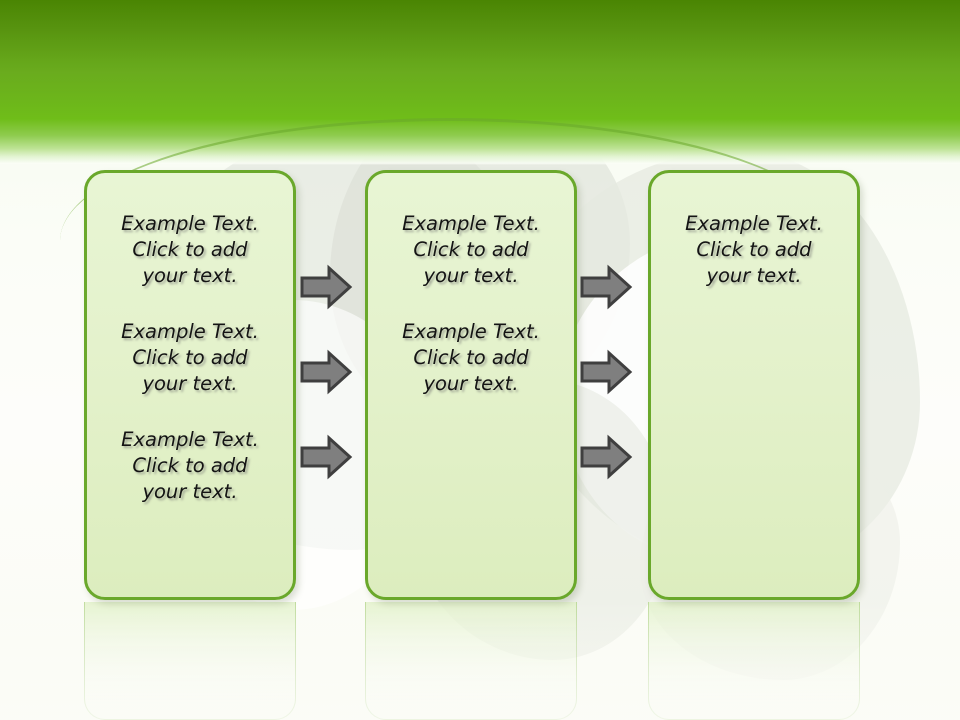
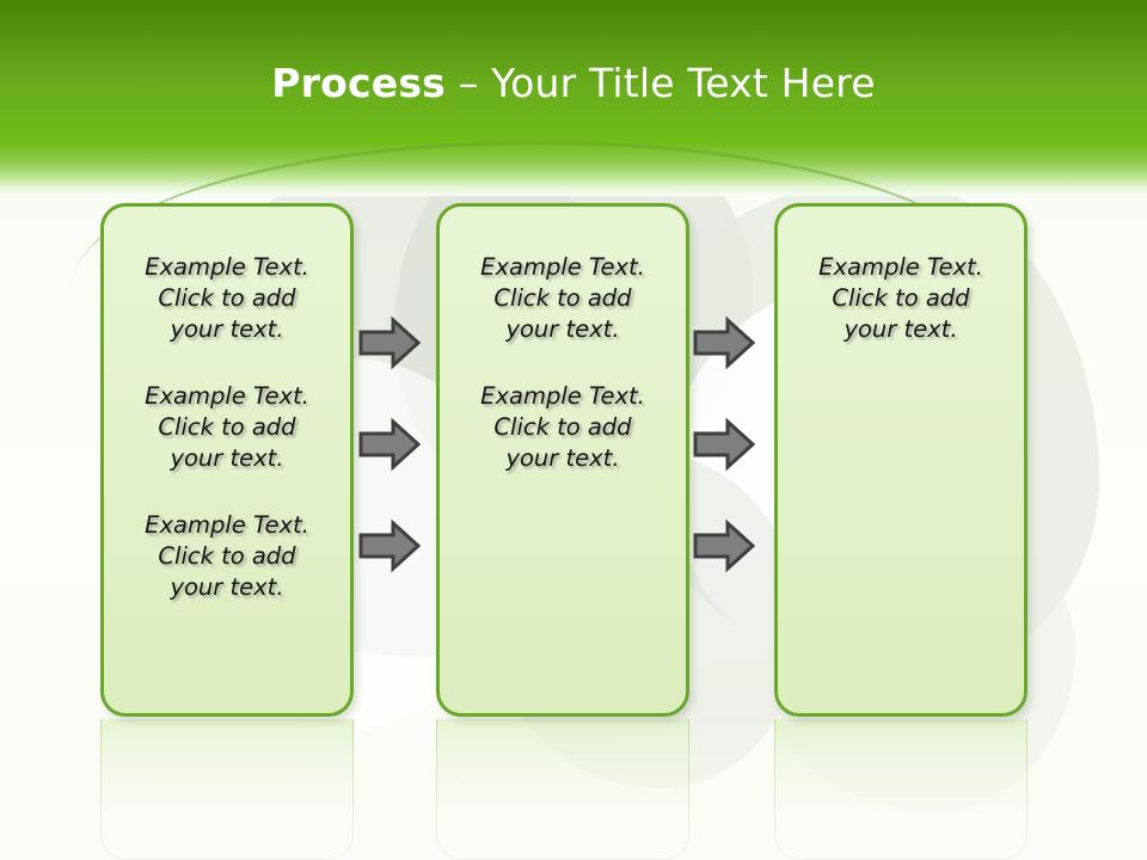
+ Process – Your Title Text Here
  Example Text.
  Click to add
  your text.
  Example Text.
  Click to add
  your text.
  Example Text.
  Click to add
  your text.
  Example Text.
  Click to add
  your text.
  Example Text.
  Click to add
  your text.
  Example Text.
  Click to add
  your text.
